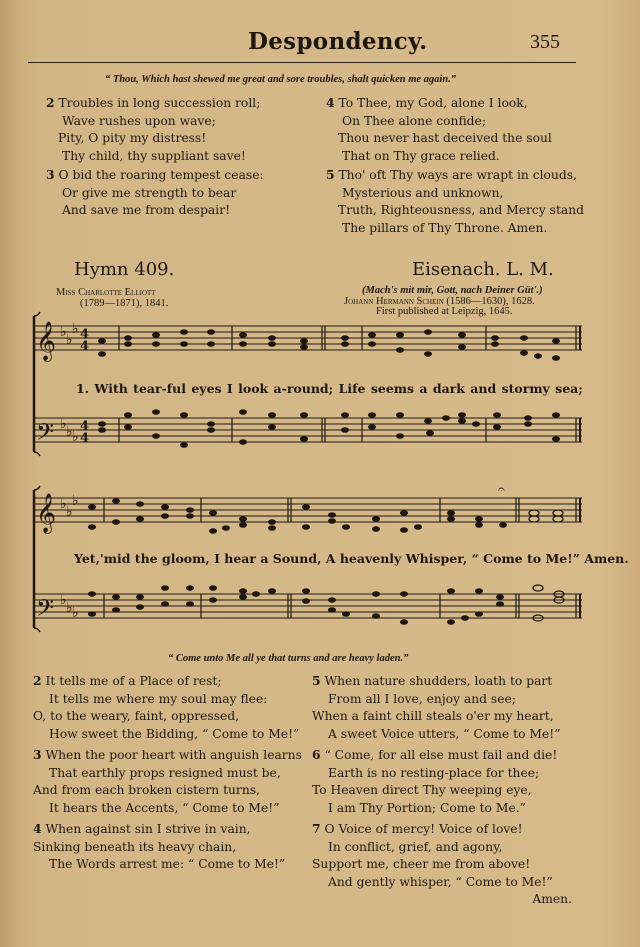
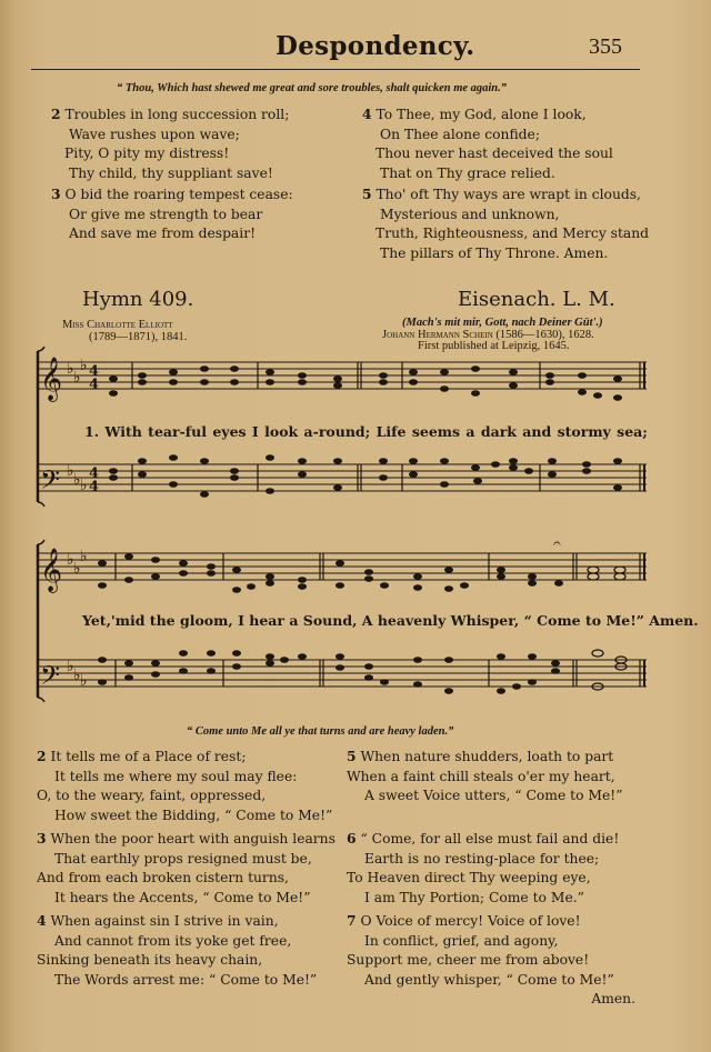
  Despondency.
  355
  “ Thou, Which hast shewed me great and sore troubles, shalt quicken me again.”
  2 Troubles in long succession roll;
  Wave rushes upon wave;
  Pity, O pity my distress!
  Thy child, thy suppliant save!
  3 O bid the roaring tempest cease:
  Or give me strength to bear
  And save me from despair!
  4 To Thee, my God, alone I look,
  On Thee alone confide;
  Thou never hast deceived the soul
  That on Thy grace relied.
  5 Tho' oft Thy ways are wrapt in clouds,
  Mysterious and unknown,
  Truth, Righteousness, and Mercy stand
  The pillars of Thy Throne. Amen.
  Hymn 409.
  Miss Charlotte Elliott
  (1789—1871), 1841.
  Eisenach. L. M.
  (Mach's mit mir, Gott, nach Deiner Güt'.)
  Johann Hermann Schein (1586—1630), 1628.
  First published at Leipzig, 1645.
  𝄞
  𝄢
  𝄞
  𝄢
  ♭
  ♭
  ♭
  ♭
  ♭
  ♭
  ♭
  ♭
  ♭
  ♭
  ♭
  ♭
  4
  4
  4
  4
  𝄐
  1. With tear-ful eyes I look a-round; Life seems a dark and stormy sea;
  Yet,'mid the gloom, I hear a Sound, A heavenly Whisper, “ Come to Me!” Amen.
  “ Come unto Me all ye that turns and are heavy laden.”
  2 It tells me of a Place of rest;
  It tells me where my soul may flee:
  O, to the weary, faint, oppressed,
  How sweet the Bidding, “ Come to Me!”
  3 When the poor heart with anguish learns
  That earthly props resigned must be,
  And from each broken cistern turns,
  It hears the Accents, “ Come to Me!”
  4 When against sin I strive in vain,
+ And cannot from its yoke get free,
  Sinking beneath its heavy chain,
  The Words arrest me: “ Come to Me!”
  5 When nature shudders, loath to part
- From all I love, enjoy and see;
  When a faint chill steals o'er my heart,
  A sweet Voice utters, “ Come to Me!”
  6 “ Come, for all else must fail and die!
  Earth is no resting-place for thee;
  To Heaven direct Thy weeping eye,
  I am Thy Portion; Come to Me.”
  7 O Voice of mercy! Voice of love!
  In conflict, grief, and agony,
  Support me, cheer me from above!
  And gently whisper, “ Come to Me!”
  Amen.
